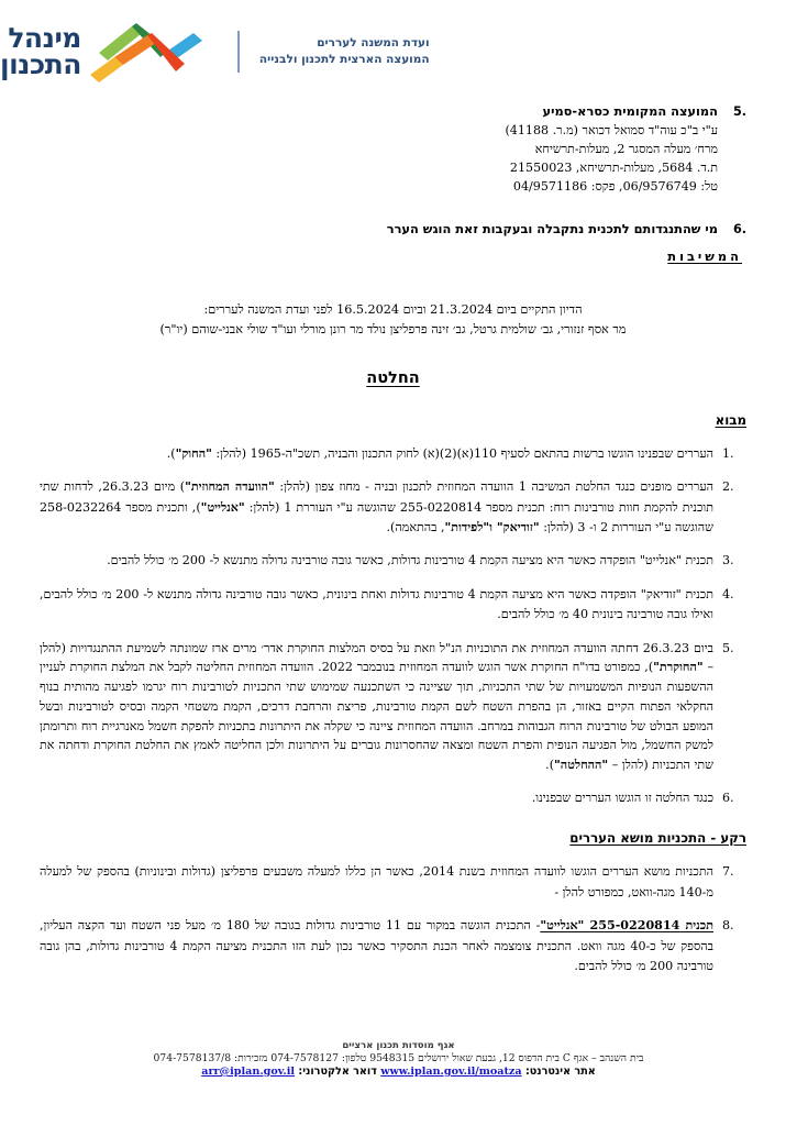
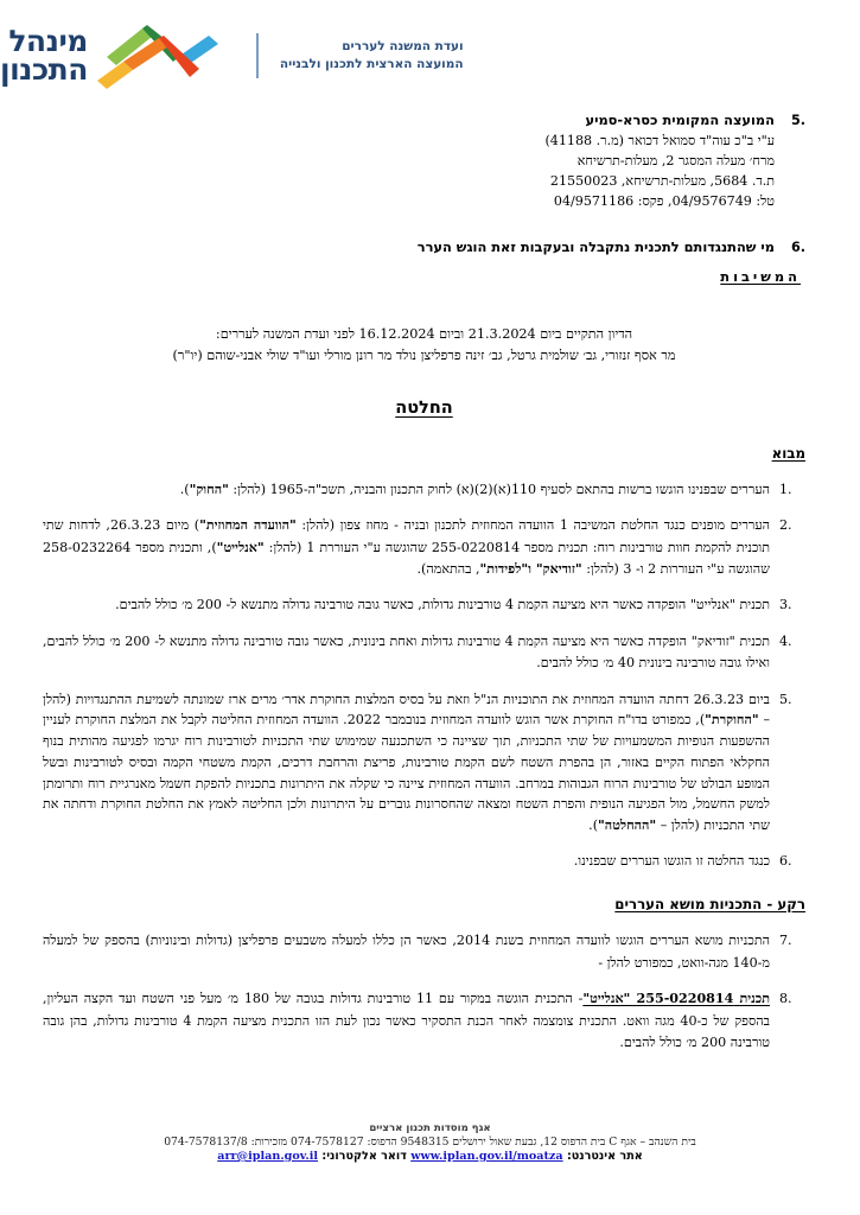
  מינהל
  התכנון
  ועדת המשנה לעררים
  המועצה הארצית לתכנון ולבנייה
  5.
  המועצה המקומית כסרא-סמיע
  ע"י ב"כ עוה"ד סמואל דכואר (מ.ר. 41188)
  מרח׳ מעלה המסגר 2, מעלות-תרשיחא
  ת.ד. 5684, מעלות-תרשיחא, 21550023
- טל: 06/9576749, פקס: 04/9571186
+ טל: 04/9576749, פקס: 04/9571186
  6.
  מי שהתנגדותם לתכנית נתקבלה ובעקבות זאת הוגש הערר
  המשיבות
- הדיון התקיים ביום 21.3.2024 וביום 16.5.2024 לפני ועדת המשנה לעררים:
+ הדיון התקיים ביום 21.3.2024 וביום 16.12.2024 לפני ועדת המשנה לעררים:
  מר אסף זנזורי, גב׳ שולמית גרטל, גב׳ זינה פרפליצן נולד מר רונן מורלי ועו"ד שולי אבני-שוהם (יו"ר)
  החלטה
  מבוא
  1.
  העררים שבפנינו הוגשו ברשות בהתאם לסעיף 110(א)(2)(א) לחוק התכנון והבניה, תשכ"ה-1965 (להלן: "החוק").
  2.
  העררים מופנים כנגד החלטת המשיבה 1 הוועדה המחוזית לתכנון ובניה - מחוז צפון (להלן: "הוועדה המחוזית") מיום 26.3.23, לדחות שתי תוכנית להקמת חוות טורבינות רוח: תכנית מספר 255-0220814 שהוגשה ע"י העוררת 1 (להלן: "אנלייט"), ותכנית מספר 258-0232264 שהוגשה ע"י העוררות 2 ו- 3 (להלן: "זודיאק" ו"לפידות", בהתאמה).
  3.
  תכנית "אנלייט" הופקדה כאשר היא מציעה הקמת 4 טורבינות גדולות, כאשר גובה טורבינה גדולה מתנשא ל- 200 מ׳ כולל להבים.
  4.
  תכנית "זודיאק" הופקדה כאשר היא מציעה הקמת 4 טורבינות גדולות ואחת בינונית, כאשר גובה טורבינה גדולה מתנשא ל- 200 מ׳ כולל להבים, ואילו גובה טורבינה בינונית 40 מ׳ כולל להבים.
  5.
  ביום 26.3.23 דחתה הוועדה המחוזית את התוכניות הנ"ל וזאת על בסיס המלצות החוקרת אדר׳ מרים ארז שמונתה לשמיעת ההתנגדויות (להלן – "החוקרת"), כמפורט בדו"ח החוקרת אשר הוגש לוועדה המחוזית בנובמבר 2022. הוועדה המחוזית החליטה לקבל את המלצת החוקרת לעניין ההשפעות הנופיות המשמעויות של שתי התכניות, תוך שציינה כי השתכנעה שמימוש שתי התכניות לטורבינות רוח יגרמו לפגיעה מהותית בנוף החקלאי הפתוח הקיים באזור, הן בהפרת השטח לשם הקמת טורבינות, פריצת והרחבת דרכים, הקמת משטחי הקמה ובסיס לטורבינות ובשל המופע הבולט של טורבינות הרוח הגבוהות במרחב. הוועדה המחוזית ציינה כי שקלה את היתרונות בתכניות להפקת חשמל מאנרגיית רוח ותרומתן למשק החשמל, מול הפגיעה הנופית והפרת השטח ומצאה שהחסרונות גוברים על היתרונות ולכן החליטה לאמץ את החלטת החוקרת ודחתה את שתי התכניות (להלן – "ההחלטה").
  6.
  כנגד החלטה זו הוגשו העררים שבפנינו.
  רקע - התכניות מושא העררים
  7.
  התכניות מושא העררים הוגשו לוועדה המחוזית בשנת 2014, כאשר הן כללו למעלה משבעים פרפליצן (גדולות ובינוניות) בהספק של למעלה מ-140 מגה-וואט, כמפורט להלן -
  8.
  תכנית 255-0220814 "אנלייט"- התכנית הוגשה במקור עם 11 טורבינות גדולות בגובה של 180 מ׳ מעל פני השטח ועד הקצה העליון, בהספק של כ-40 מגה וואט. התכנית צומצמה לאחר הכנת התסקיר כאשר נכון לעת הזו התכנית מציעה הקמת 4 טורבינות גדולות, בהן גובה טורבינה 200 מ׳ כולל להבים.
  אגף מוסדות תכנון ארציים
- בית השנהב – אגף C בית הדפוס 12, גבעת שאול ירושלים 9548315 טלפון: 074-7578127 מזכירות: 074-7578137/8
+ בית השנהב – אגף C בית הדפוס 12, גבעת שאול ירושלים 9548315 הדפוס: 074-7578127 מזכירות: 074-7578137/8
  אתר אינטרנט: www.iplan.gov.il/moatza דואר אלקטרוני: arr@iplan.gov.il
